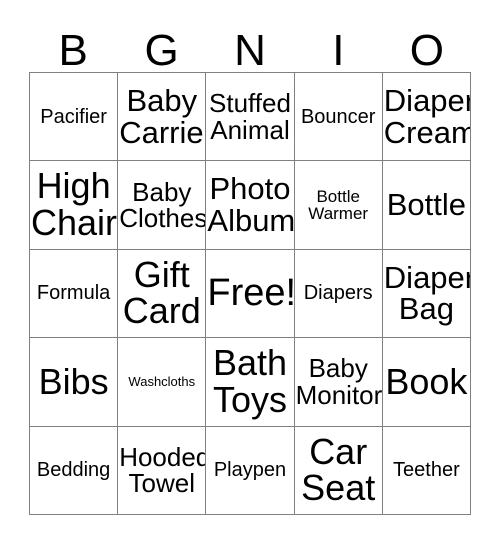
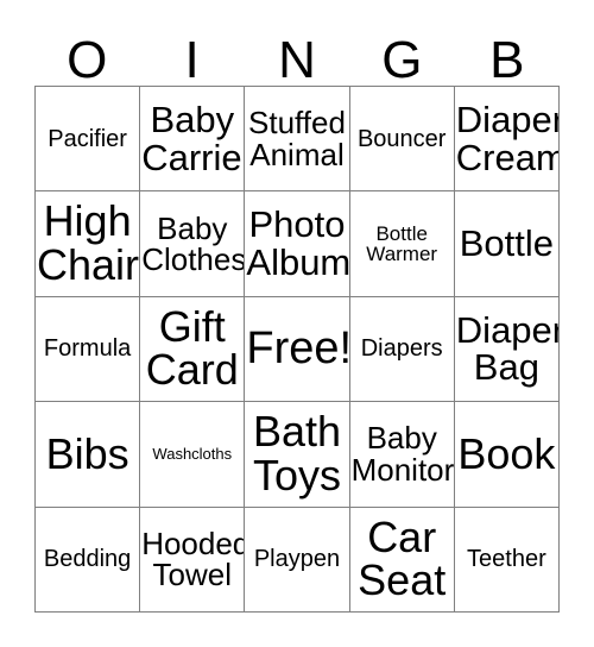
- B
+ O
- G
+ I
  N
- I
+ G
- O
+ B
  Pacifier
  Baby
  Carrie
  Stuffed
  Animal
  Bouncer
  Diaper
  Cream
  High
  Chair
  Baby
  Clothes
  Photo
  Album
  Bottle
  Warmer
  Bottle
  Formula
  Gift
  Card
  Free!
  Diapers
  Diaper
  Bag
  Bibs
  Washcloths
  Bath
  Toys
  Baby
  Monitor
  Book
  Bedding
  Hooded
  Towel
  Playpen
  Car
  Seat
  Teether
